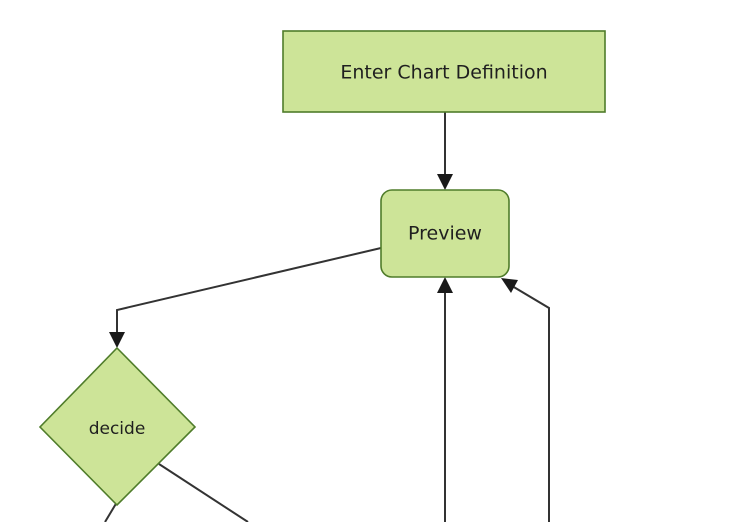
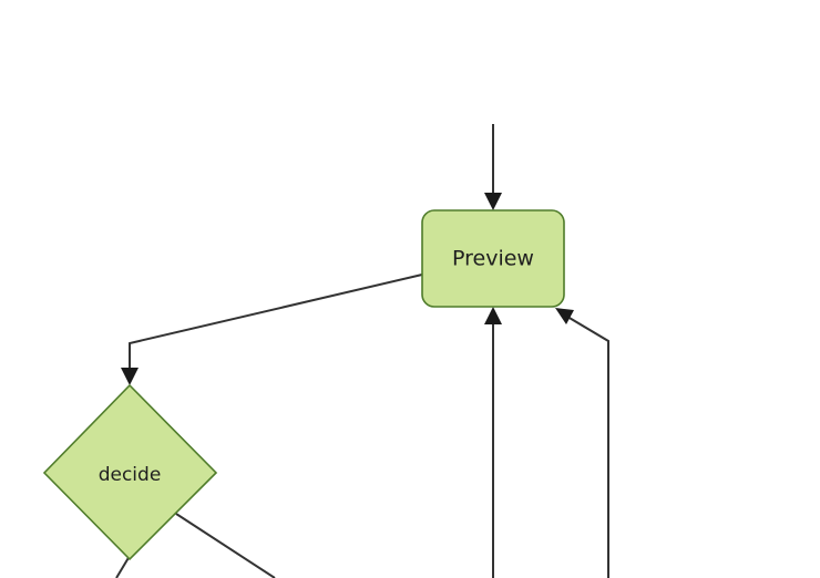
- Enter Chart Definition
  Preview
  decide
